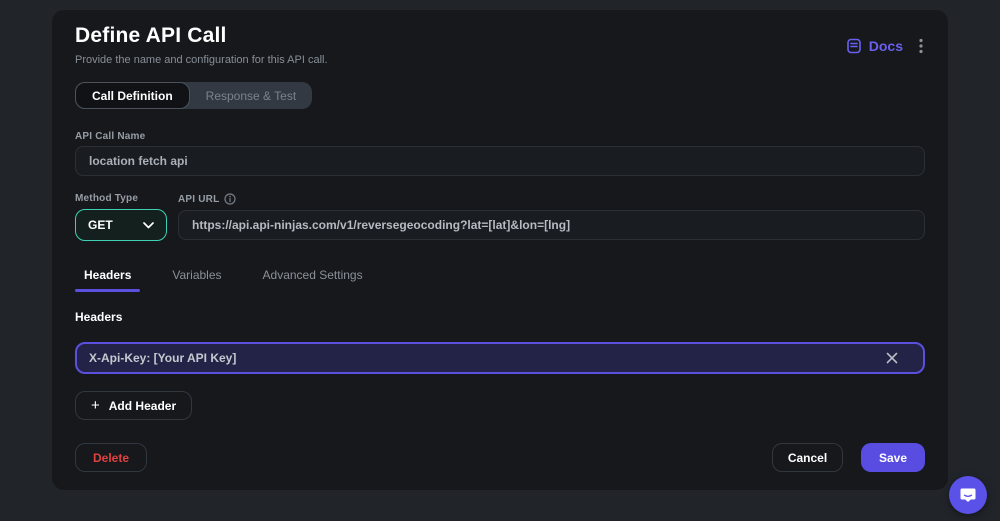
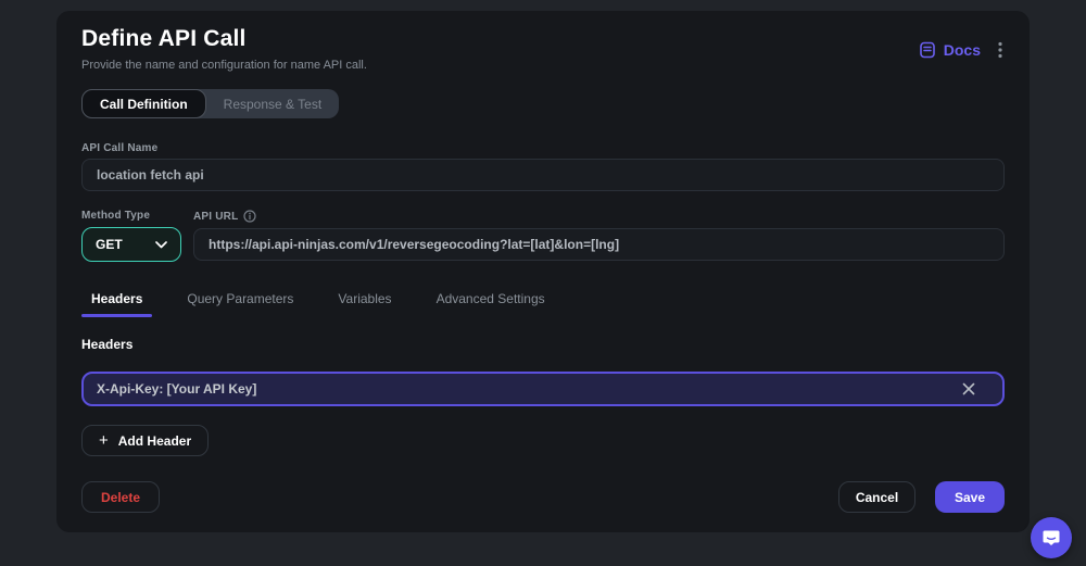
  Define API Call
- Provide the name and configuration for this API call.
+ Provide the name and configuration for name API call.
  Docs
  Call Definition
  Response & Test
  API Call Name
  location fetch api
  Method Type
  API URL
  GET
  https://api.api-ninjas.com/v1/reversegeocoding?lat=[lat]&lon=[lng]
  Headers
+ Query Parameters
  Variables
  Advanced Settings
  Headers
  X-Api-Key: [Your API Key]
  +
  Add Header
  Delete
  Cancel
  Save
